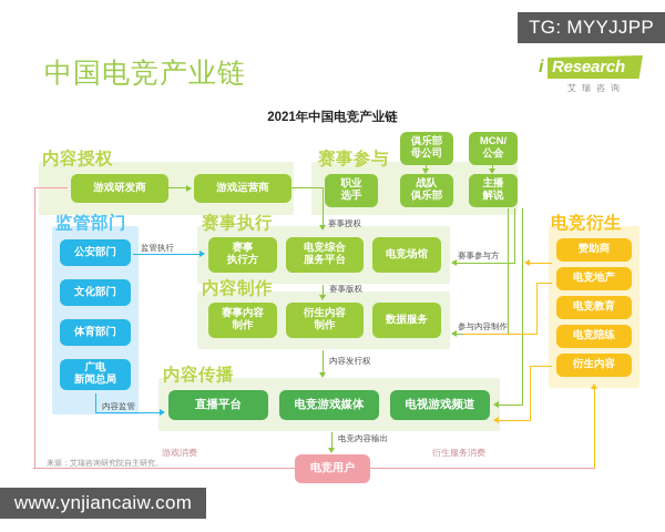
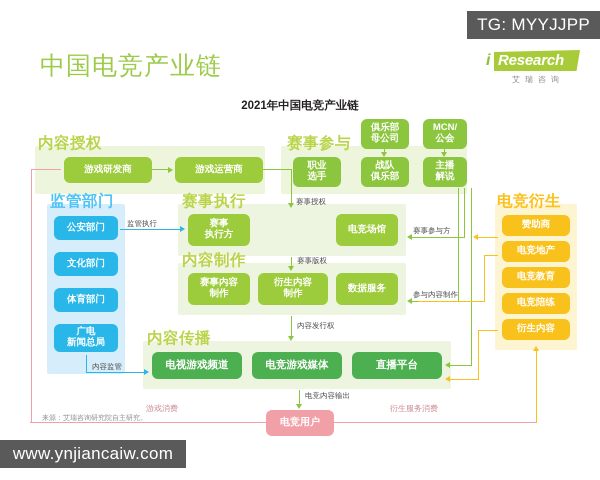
  TG: MYYJJPP
  www.ynjiancaiw.com
  中国电竞产业链
  i
  Research
  艾瑞咨询
  2021年中国电竞产业链
  内容授权
  赛事参与
  监管部门
  赛事执行
  内容制作
  内容传播
  电竞衍生
  游戏研发商
  游戏运营商
  俱乐部
  母公司
  MCN/
  公会
  职业
  选手
  战队
  俱乐部
  主播
  解说
  公安部门
  文化部门
  体育部门
  广电
  新闻总局
  赛事
  执行方
- 电竞综合
- 服务平台
  电竞场馆
  赛事内容
  制作
  衍生内容
  制作
  数据服务
- 直播平台
+ 电视游戏频道
  电竞游戏媒体
- 电视游戏频道
+ 直播平台
  赞助商
  电竞地产
  电竞教育
  电竞陪练
  衍生内容
  电竞用户
  赛事授权
  监管执行
  内容监管
  赛事版权
  内容发行权
  电竞内容输出
  赛事参与方
  参与内容制作
  游戏消费
  衍生服务消费
